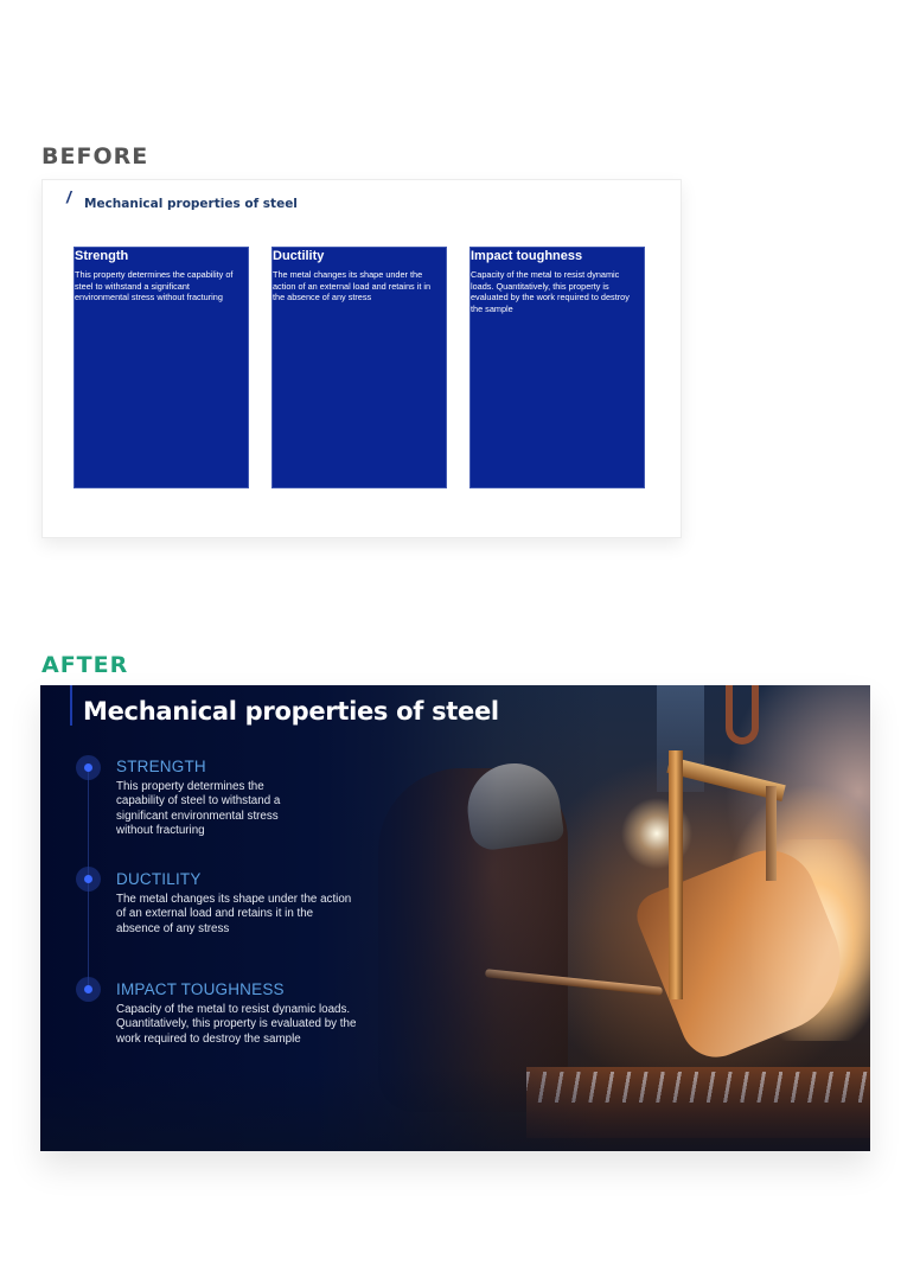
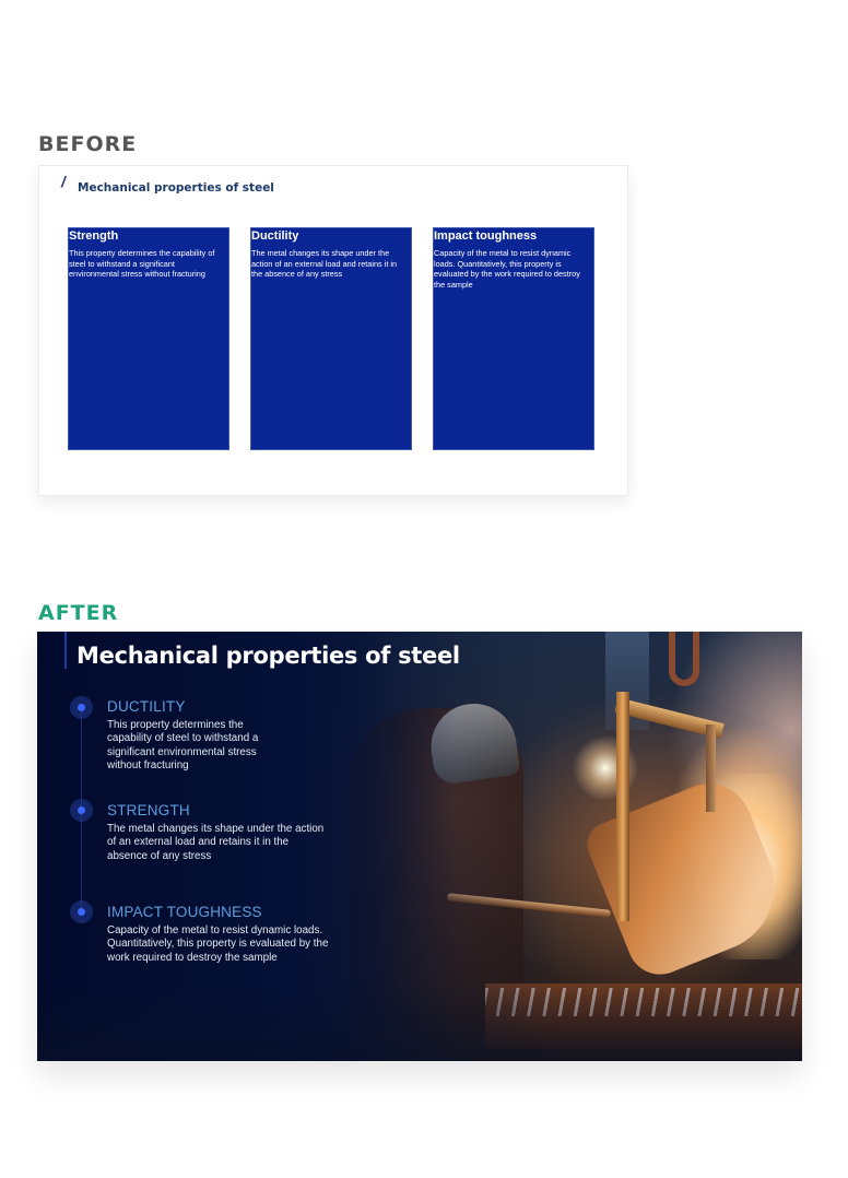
  BEFORE
  /
  Mechanical properties of steel
  Strength
  This property determines the capability of steel to withstand a significant environmental stress without fracturing
  Ductility
  The metal changes its shape under the action of an external load and retains it in the absence of any stress
  Impact toughness
  Capacity of the metal to resist dynamic loads. Quantitatively, this property is evaluated by the work required to destroy the sample
  AFTER
  Mechanical properties of steel
- STRENGTH
+ DUCTILITY
  This property determines the capability of steel to withstand a significant environmental stress without fracturing
- DUCTILITY
+ STRENGTH
  The metal changes its shape under the action of an external load and retains it in the absence of any stress
  IMPACT TOUGHNESS
  Capacity of the metal to resist dynamic loads. Quantitatively, this property is evaluated by the work required to destroy the sample
